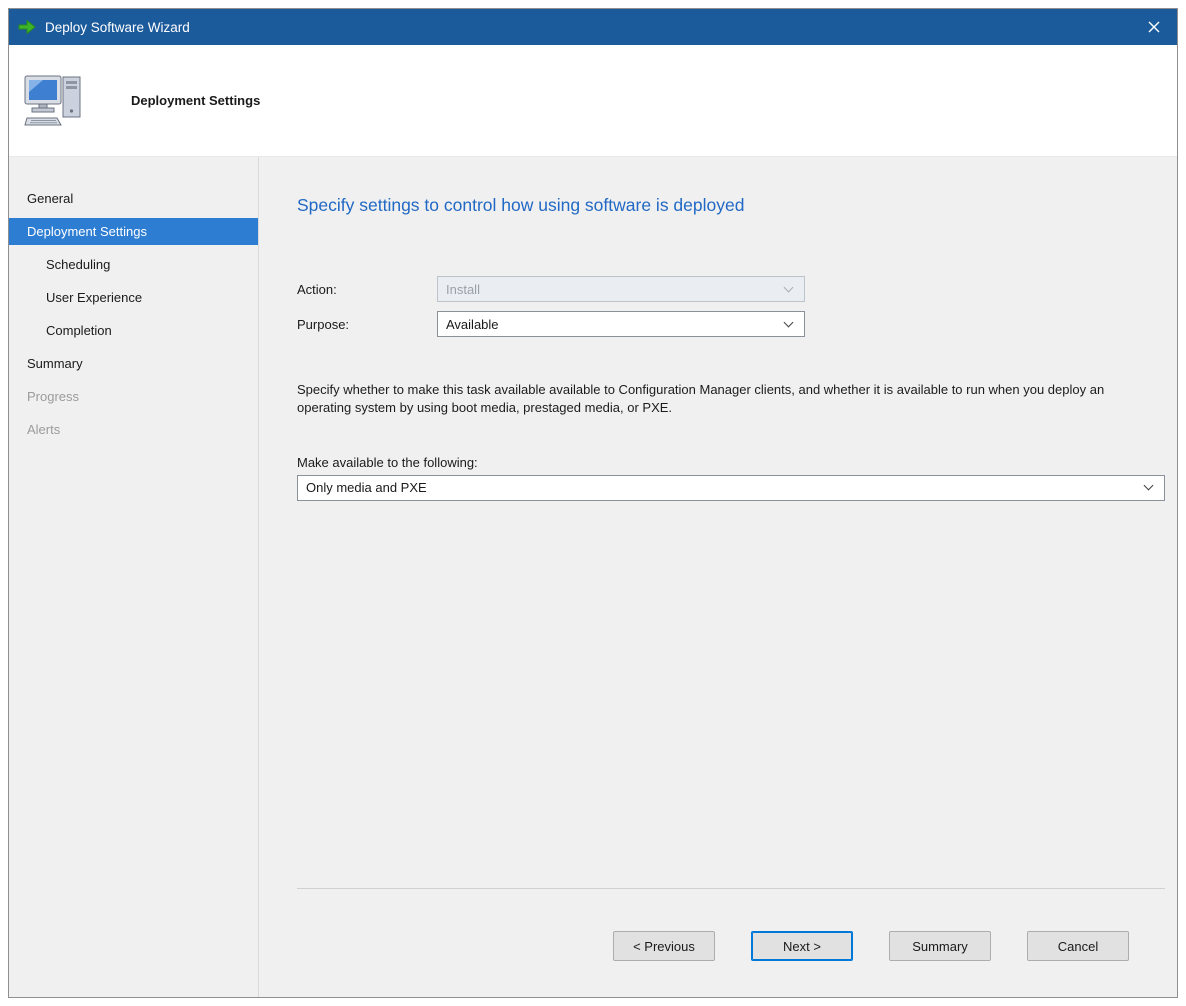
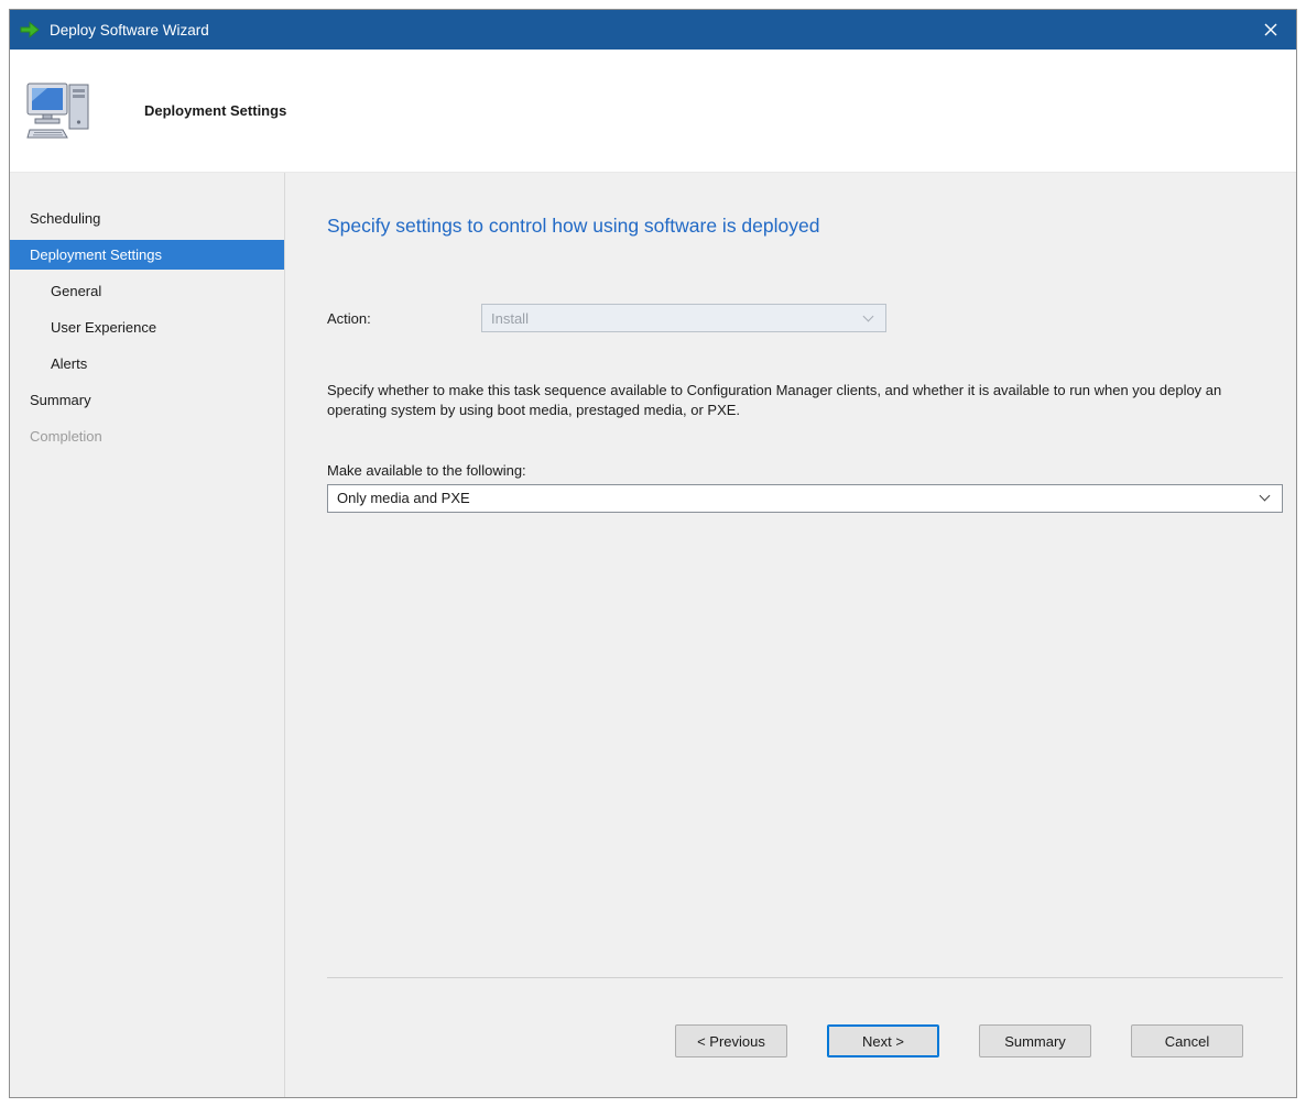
  Deploy Software Wizard
  Deployment Settings
- General
+ Scheduling
  Deployment Settings
- Scheduling
+ General
  User Experience
- Completion
+ Alerts
  Summary
- Progress
- Alerts
+ Completion
  Specify settings to control how using software is deployed
  Action:
  Install
- Purpose:
- Available
- Specify whether to make this task available available to Configuration Manager clients, and whether it is available to run when you deploy an operating system by using boot media, prestaged media, or PXE.
+ Specify whether to make this task sequence available to Configuration Manager clients, and whether it is available to run when you deploy an operating system by using boot media, prestaged media, or PXE.
  Make available to the following:
  Only media and PXE
  < Previous
  Next >
  Summary
  Cancel
